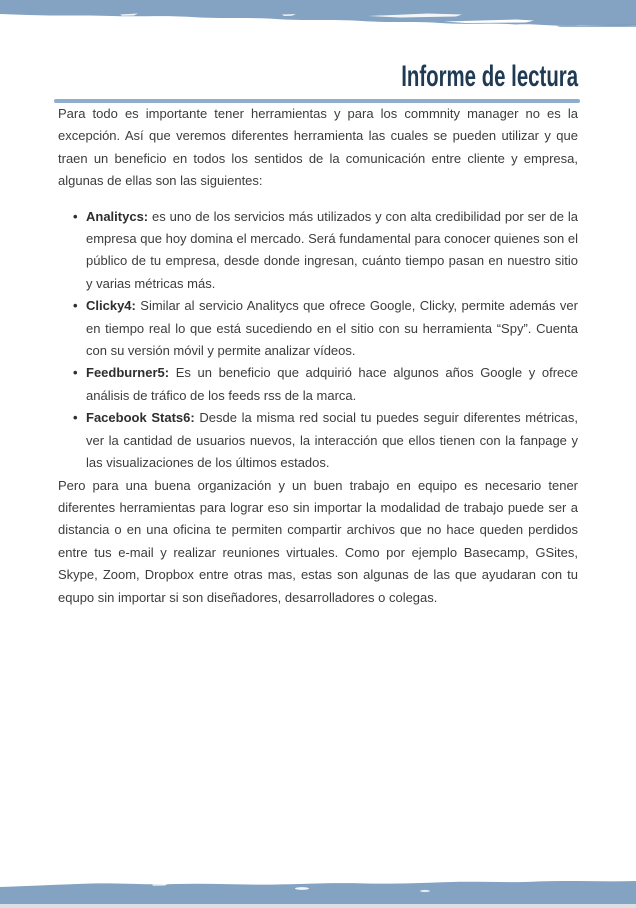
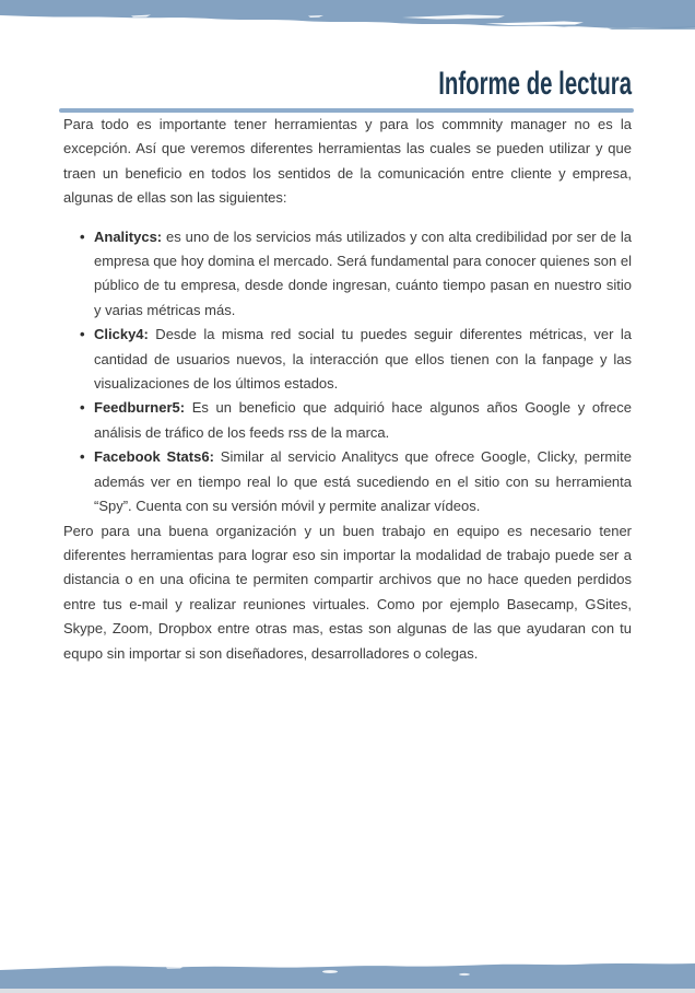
  Informe de lectura
- Para todo es importante tener herramientas y para los commnity manager no es la excepción. Así que veremos diferentes herramienta las cuales se pueden utilizar y que traen un beneficio en todos los sentidos de la comunicación entre cliente y empresa, algunas de ellas son las siguientes:
+ Para todo es importante tener herramientas y para los commnity manager no es la excepción. Así que veremos diferentes herramientas las cuales se pueden utilizar y que traen un beneficio en todos los sentidos de la comunicación entre cliente y empresa, algunas de ellas son las siguientes:
  •
  Analitycs: es uno de los servicios más utilizados y con alta credibilidad por ser de la empresa que hoy domina el mercado. Será fundamental para conocer quienes son el público de tu empresa, desde donde ingresan, cuánto tiempo pasan en nuestro sitio y varias métricas más.
  •
- Clicky4: Similar al servicio Analitycs que ofrece Google, Clicky, permite además ver en tiempo real lo que está sucediendo en el sitio con su herramienta “Spy”. Cuenta con su versión móvil y permite analizar vídeos.
+ Clicky4: Desde la misma red social tu puedes seguir diferentes métricas, ver la cantidad de usuarios nuevos, la interacción que ellos tienen con la fanpage y las visualizaciones de los últimos estados.
  •
  Feedburner5: Es un beneficio que adquirió hace algunos años Google y ofrece análisis de tráfico de los feeds rss de la marca.
  •
- Facebook Stats6: Desde la misma red social tu puedes seguir diferentes métricas, ver la cantidad de usuarios nuevos, la interacción que ellos tienen con la fanpage y las visualizaciones de los últimos estados.
+ Facebook Stats6: Similar al servicio Analitycs que ofrece Google, Clicky, permite además ver en tiempo real lo que está sucediendo en el sitio con su herramienta “Spy”. Cuenta con su versión móvil y permite analizar vídeos.
  Pero para una buena organización y un buen trabajo en equipo es necesario tener diferentes herramientas para lograr eso sin importar la modalidad de trabajo puede ser a distancia o en una oficina te permiten compartir archivos que no hace queden perdidos entre tus e-mail y realizar reuniones virtuales. Como por ejemplo Basecamp, GSites, Skype, Zoom, Dropbox entre otras mas, estas son algunas de las que ayudaran con tu equpo sin importar si son diseñadores, desarrolladores o colegas.
